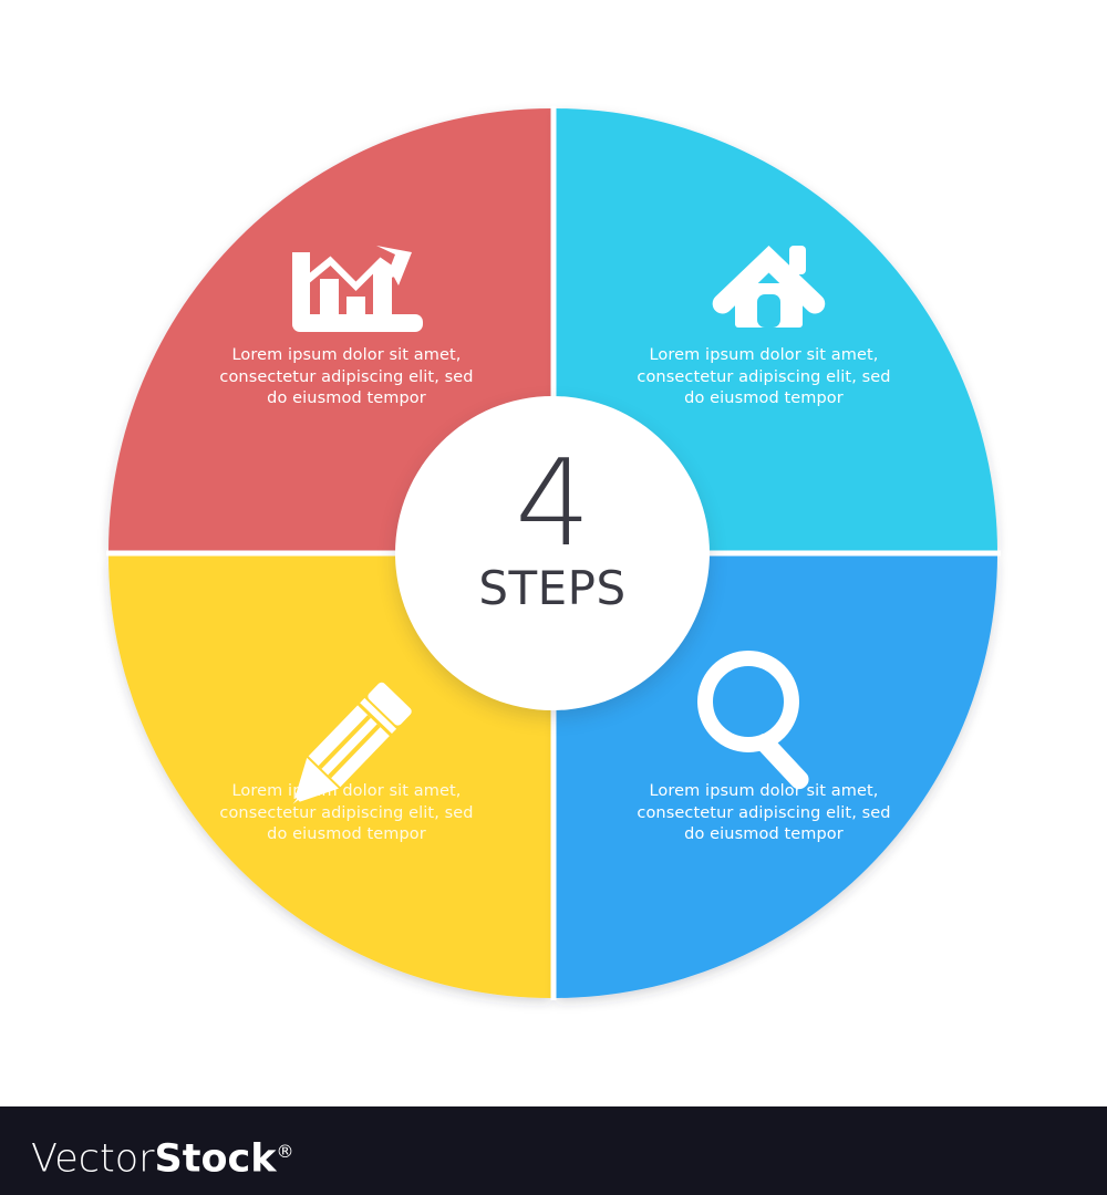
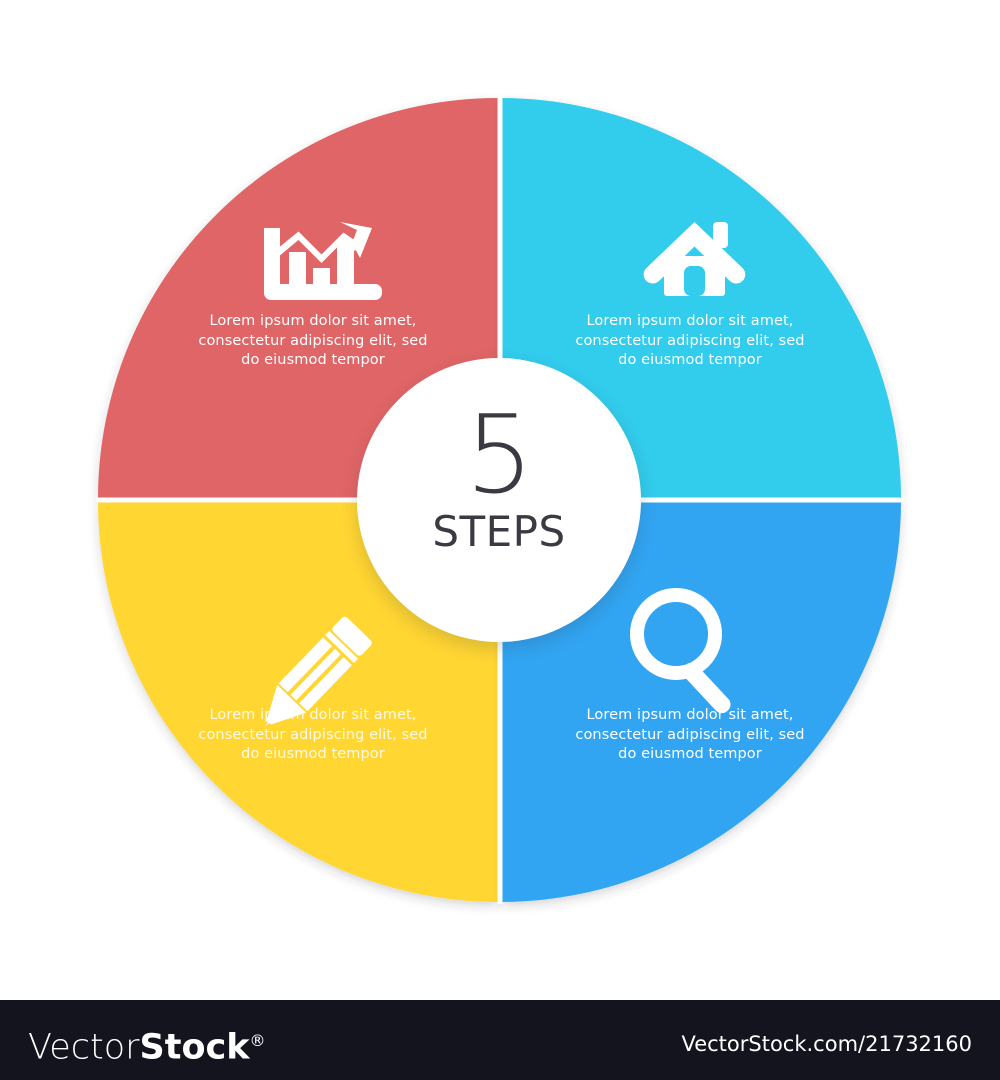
  Lorem ipsum dolor sit amet, consectetur adipiscing elit, sed do eiusmod tempor
  Lorem ipsum dolor sit amet, consectetur adipiscing elit, sed do eiusmod tempor
  Lorem ipsum dolor sit amet, consectetur adipiscing elit, sed do eiusmod tempor
  Lorem ipsum dolor sit amet, consectetur adipiscing elit, sed do eiusmod tempor
- 4
+ 5
  STEPS
  VectorStock®
+ VectorStock.com/21732160
